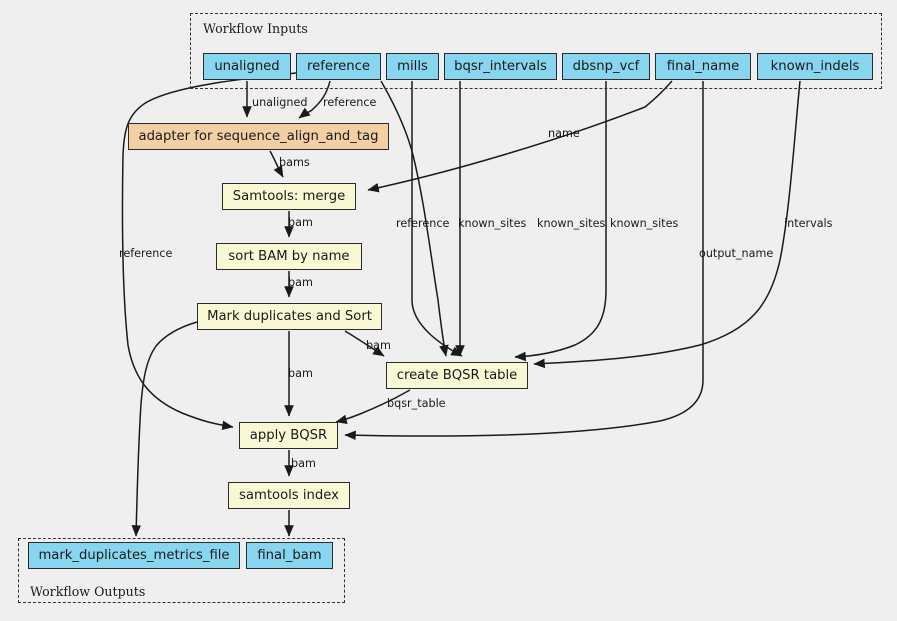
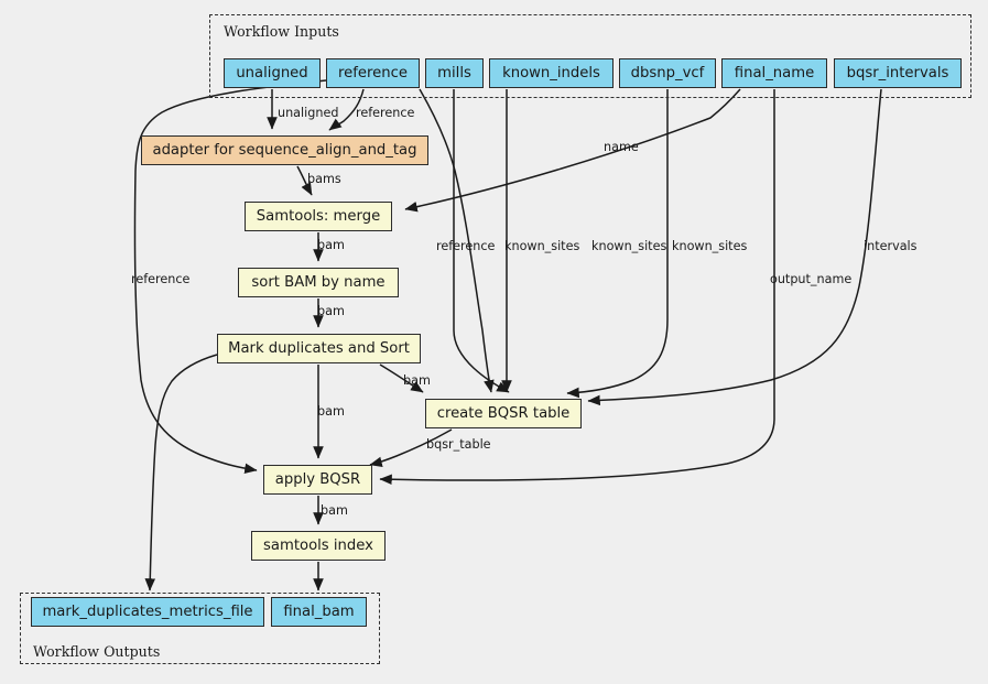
  Workflow Inputs
  Workflow Outputs
  unaligned
  reference
  mills
- bqsr_intervals
+ known_indels
  dbsnp_vcf
  final_name
- known_indels
+ bqsr_intervals
  adapter for sequence_align_and_tag
  Samtools: merge
  sort BAM by name
  Mark duplicates and Sort
  create BQSR table
  apply BQSR
  samtools index
  mark_duplicates_metrics_file
  final_bam
  unaligned
  reference
  name
  bams
  bam
  reference
  reference
  known_sites
  known_sites
  known_sites
  intervals
  bam
  bam
  output_name
  bam
  bqsr_table
  bam
